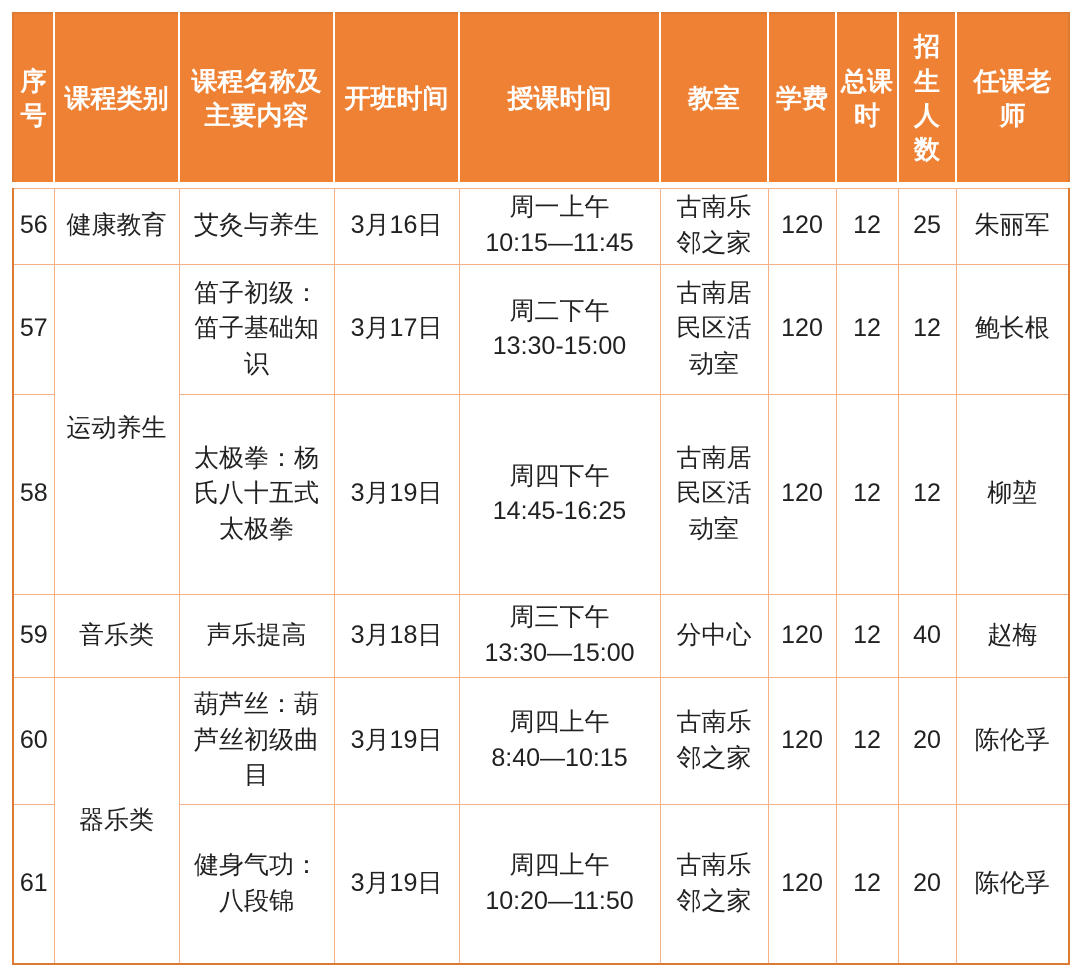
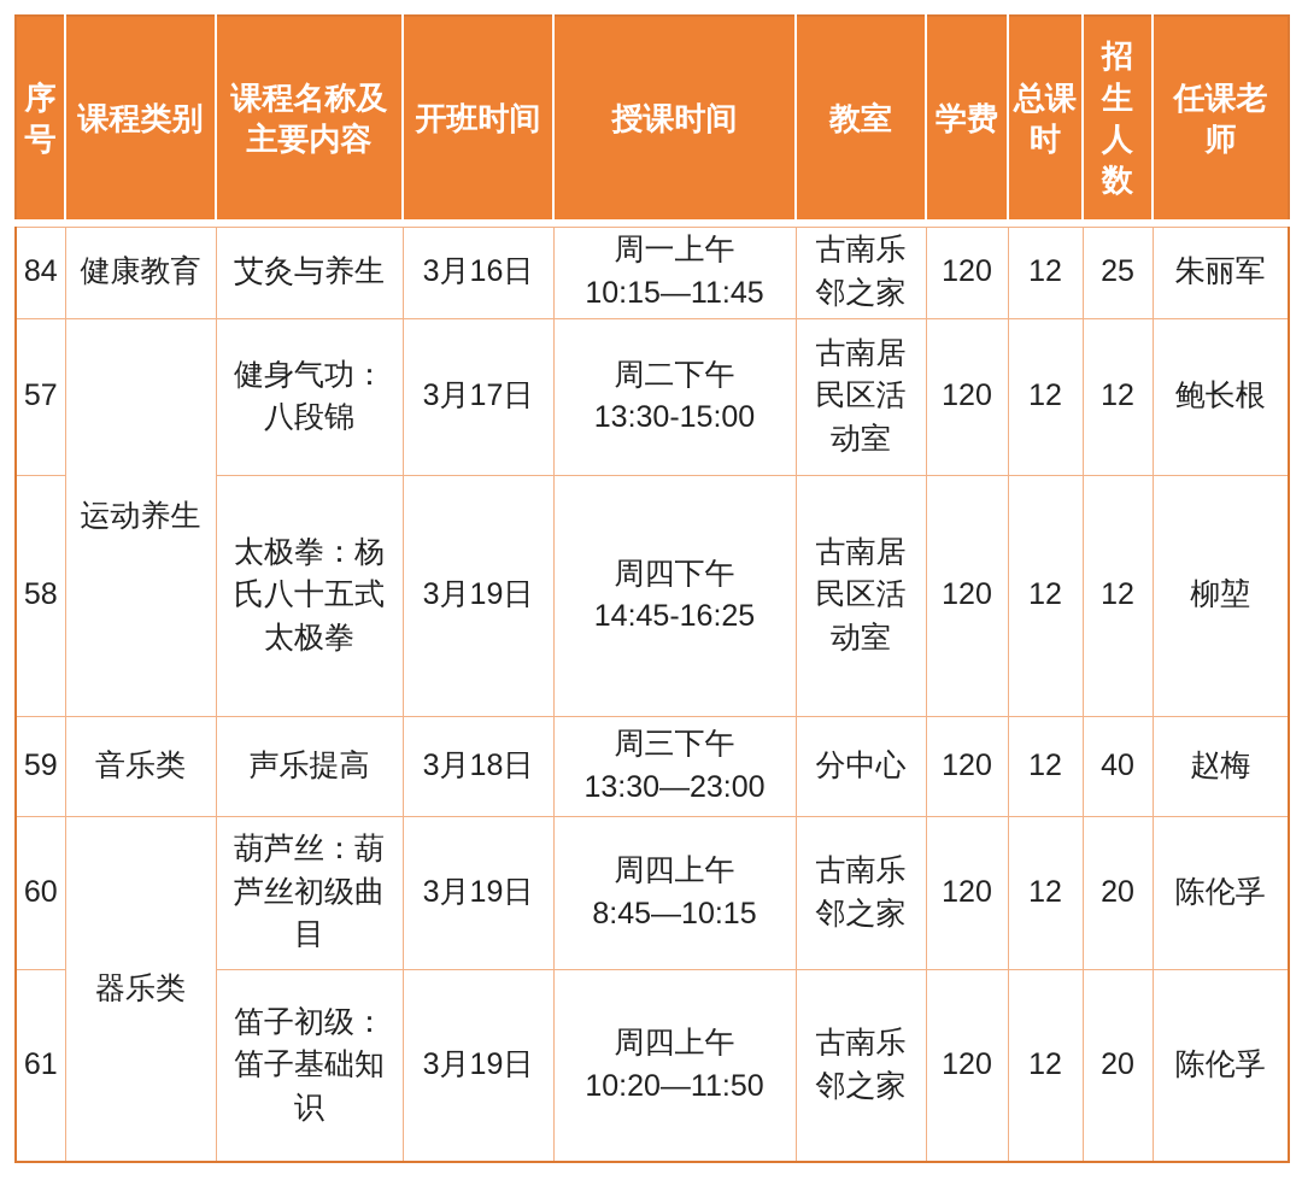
  序 号	课程类别	课程名称及 主要内容	开班时间	授课时间	教室	学费	总课 时	招 生 人 数	任课老 师
- 56	健康教育	艾灸与养生	3月16日	周一上午 10:15—11:45	古南乐 邻之家	120	12	25	朱丽军
+ 84	健康教育	艾灸与养生	3月16日	周一上午 10:15—11:45	古南乐 邻之家	120	12	25	朱丽军
- 57	运动养生	笛子初级： 笛子基础知 识	3月17日	周二下午 13:30-15:00	古南居 民区活 动室	120	12	12	鲍长根
+ 57	运动养生	健身气功： 八段锦	3月17日	周二下午 13:30-15:00	古南居 民区活 动室	120	12	12	鲍长根
  58	太极拳：杨 氏八十五式 太极拳	3月19日	周四下午 14:45-16:25	古南居 民区活 动室	120	12	12	柳堃
- 59	音乐类	声乐提高	3月18日	周三下午 13:30—15:00	分中心	120	12	40	赵梅
+ 59	音乐类	声乐提高	3月18日	周三下午 13:30—23:00	分中心	120	12	40	赵梅
- 60	器乐类	葫芦丝：葫 芦丝初级曲 目	3月19日	周四上午 8:40—10:15	古南乐 邻之家	120	12	20	陈伦孚
+ 60	器乐类	葫芦丝：葫 芦丝初级曲 目	3月19日	周四上午 8:45—10:15	古南乐 邻之家	120	12	20	陈伦孚
- 61	健身气功： 八段锦	3月19日	周四上午 10:20—11:50	古南乐 邻之家	120	12	20	陈伦孚
+ 61	笛子初级： 笛子基础知 识	3月19日	周四上午 10:20—11:50	古南乐 邻之家	120	12	20	陈伦孚
